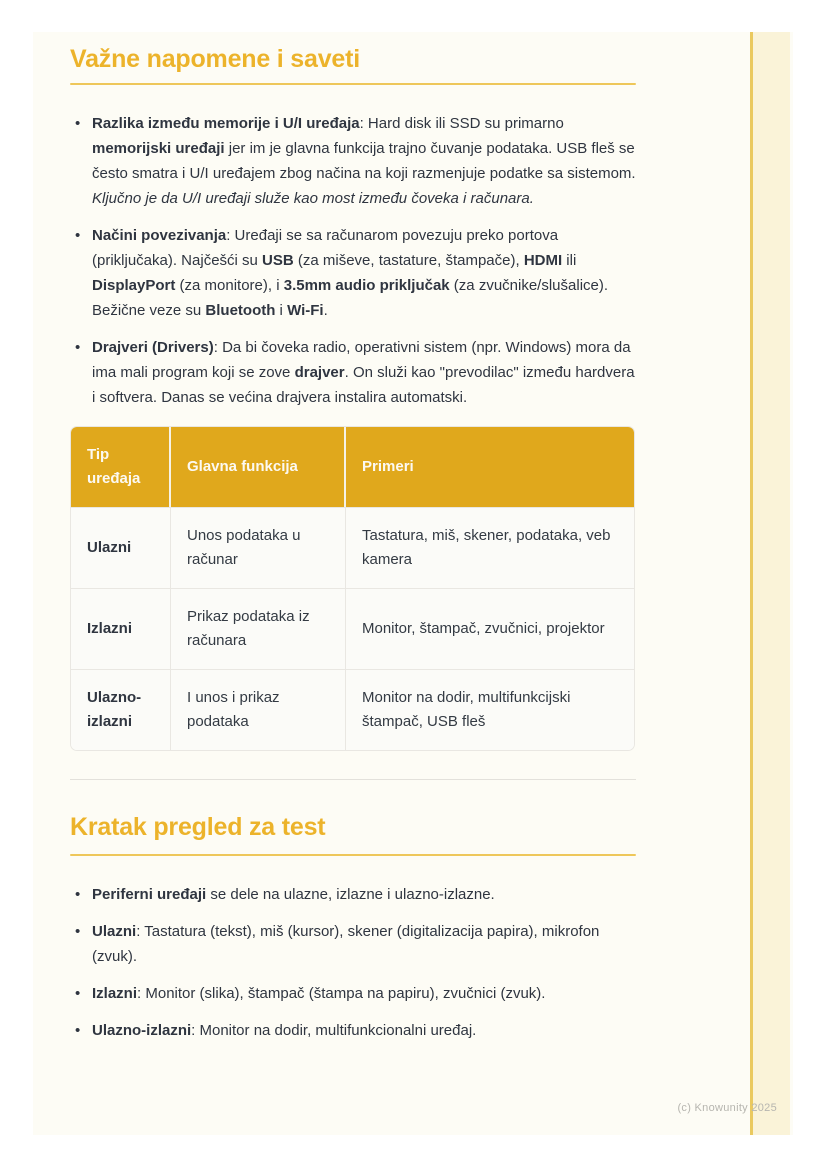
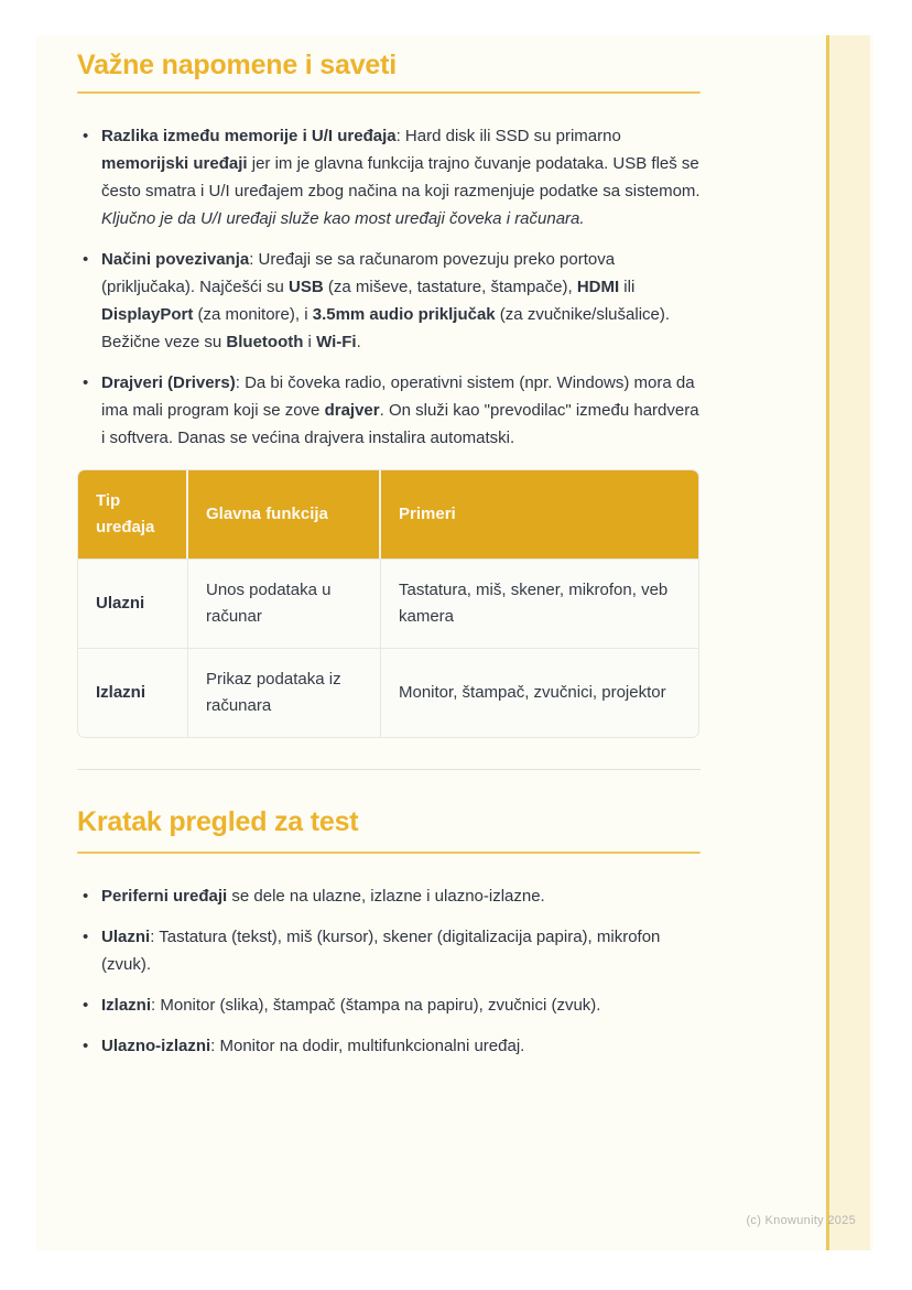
  Važne napomene i saveti
- Razlika između memorije i U/I uređaja: Hard disk ili SSD su primarno memorijski uređaji jer im je glavna funkcija trajno čuvanje podataka. USB fleš se često smatra i U/I uređajem zbog načina na koji razmenjuje podatke sa sistemom. Ključno je da U/I uređaji služe kao most između čoveka i računara.
+ Razlika između memorije i U/I uređaja: Hard disk ili SSD su primarno memorijski uređaji jer im je glavna funkcija trajno čuvanje podataka. USB fleš se često smatra i U/I uređajem zbog načina na koji razmenjuje podatke sa sistemom. Ključno je da U/I uređaji služe kao most uređaji čoveka i računara.
  Načini povezivanja: Uređaji se sa računarom povezuju preko portova (priključaka). Najčešći su USB (za miševe, tastature, štampače), HDMI ili DisplayPort (za monitore), i 3.5mm audio priključak (za zvučnike/slušalice). Bežične veze su Bluetooth i Wi-Fi.
  Drajveri (Drivers): Da bi čoveka radio, operativni sistem (npr. Windows) mora da ima mali program koji se zove drajver. On služi kao "prevodilac" između hardvera i softvera. Danas se većina drajvera instalira automatski.
  Tip uređaja	Glavna funkcija	Primeri
- Ulazni	Unos podataka u računar	Tastatura, miš, skener, podataka, veb kamera
+ Ulazni	Unos podataka u računar	Tastatura, miš, skener, mikrofon, veb kamera
  Izlazni	Prikaz podataka iz računara	Monitor, štampač, zvučnici, projektor
- Ulazno-izlazni	I unos i prikaz podataka	Monitor na dodir, multifunkcijski štampač, USB fleš
  Kratak pregled za test
  Periferni uređaji se dele na ulazne, izlazne i ulazno-izlazne.
  Ulazni: Tastatura (tekst), miš (kursor), skener (digitalizacija papira), mikrofon (zvuk).
  Izlazni: Monitor (slika), štampač (štampa na papiru), zvučnici (zvuk).
  Ulazno-izlazni: Monitor na dodir, multifunkcionalni uređaj.
  (c) Knowunity 2025
